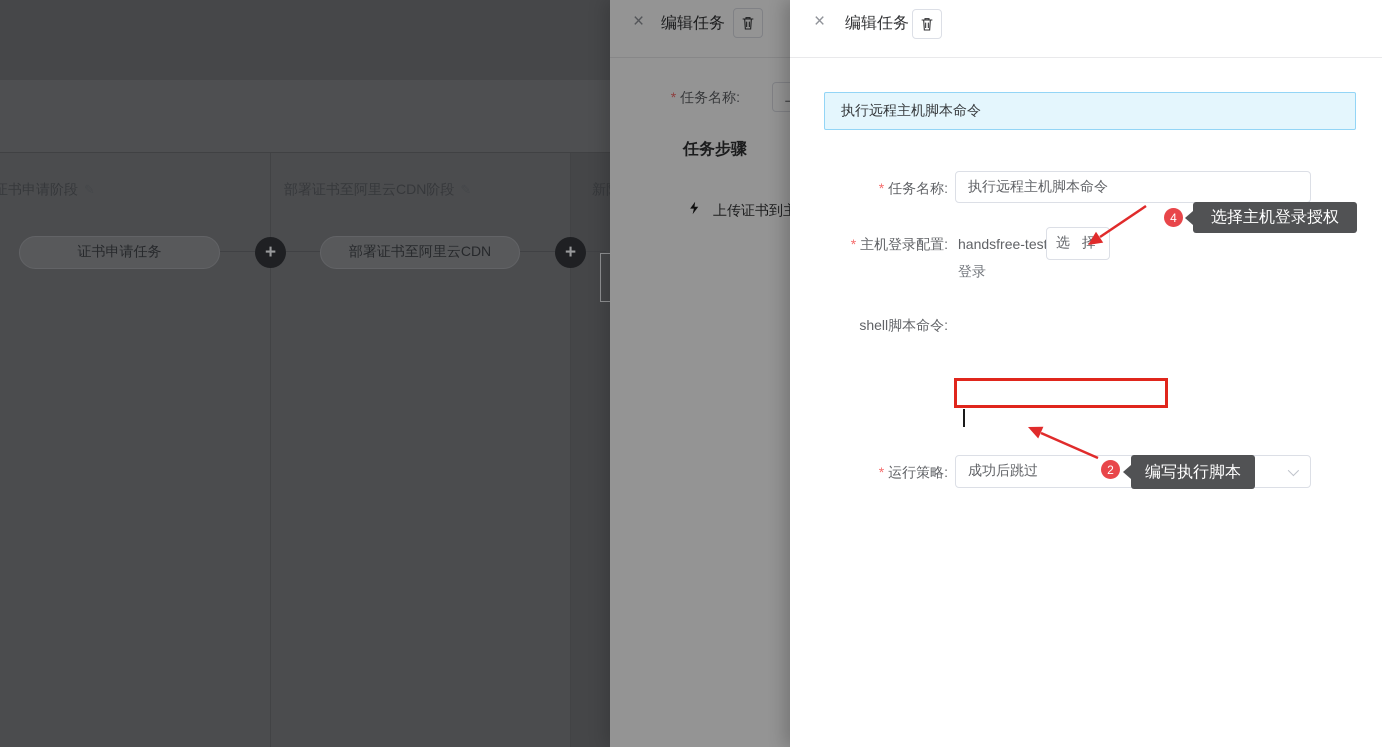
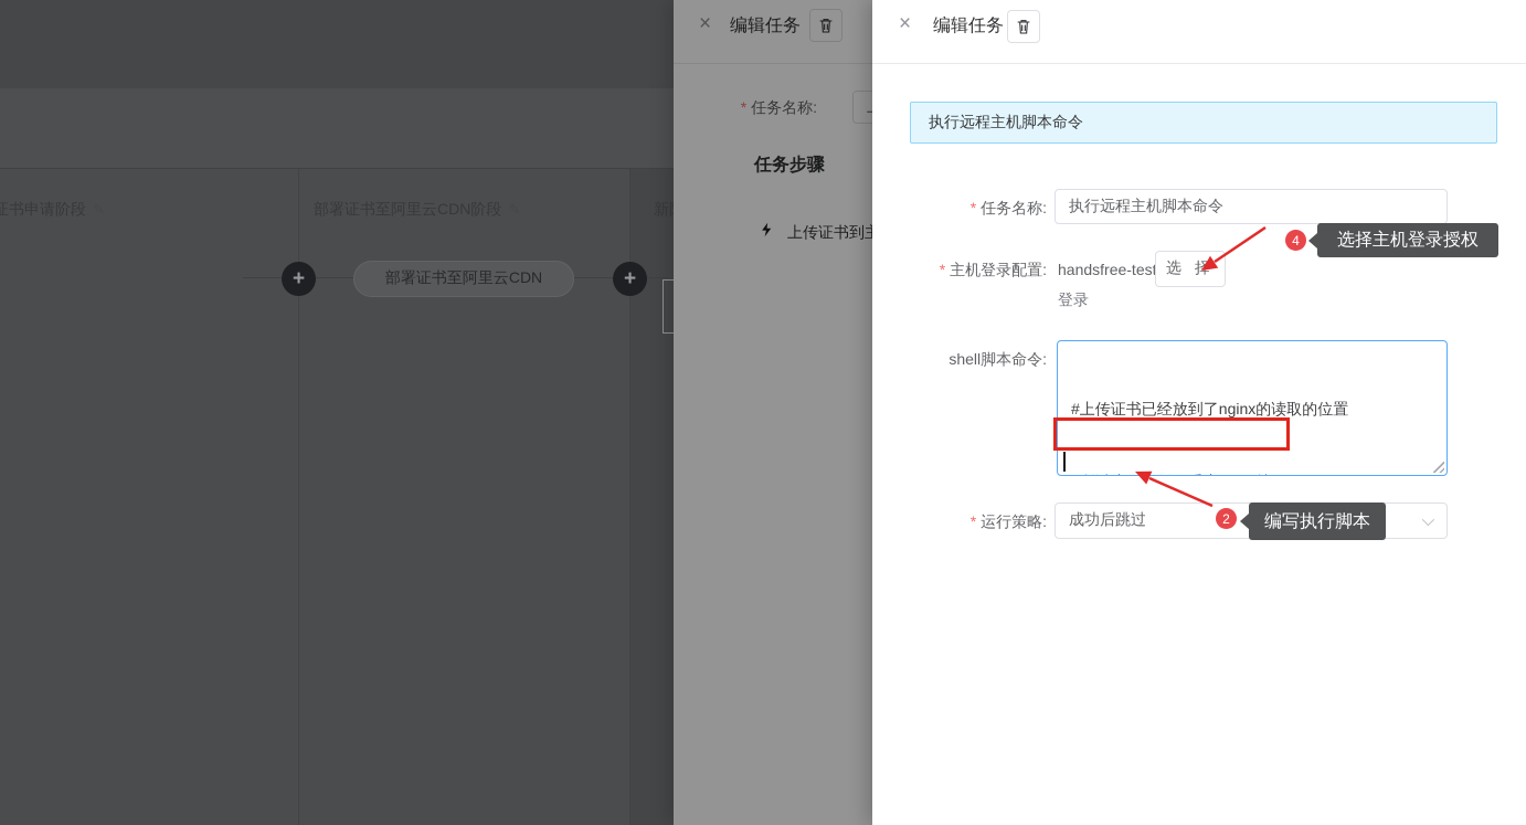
- 证书申请任务
  部署证书至阿里云CDN
  +
  +
  ×
  编辑任务
  任务名称:
  任务步骤
  上传证书到
  ×
  编辑任务
  执行远程主机脚本命令
  任务名称:
  执行远程主机脚本命令
  主机登录配置:
  handsfree-tes
  登录
  shell脚本命令:
+ #上传证书已经放到了nginx的读取的位置
  运行策略:
  成功后跳过
  4
  选择主机登录授权
  2
  编写执行脚本
